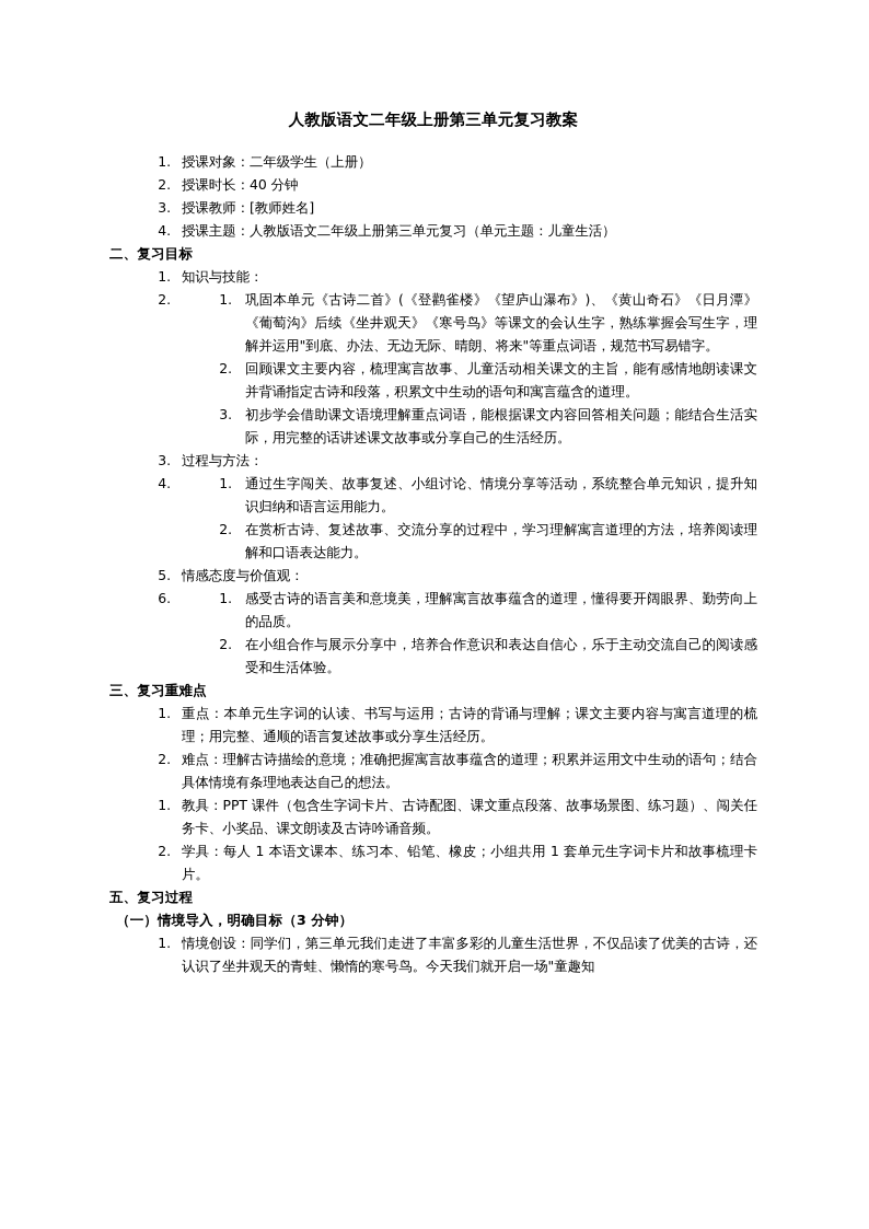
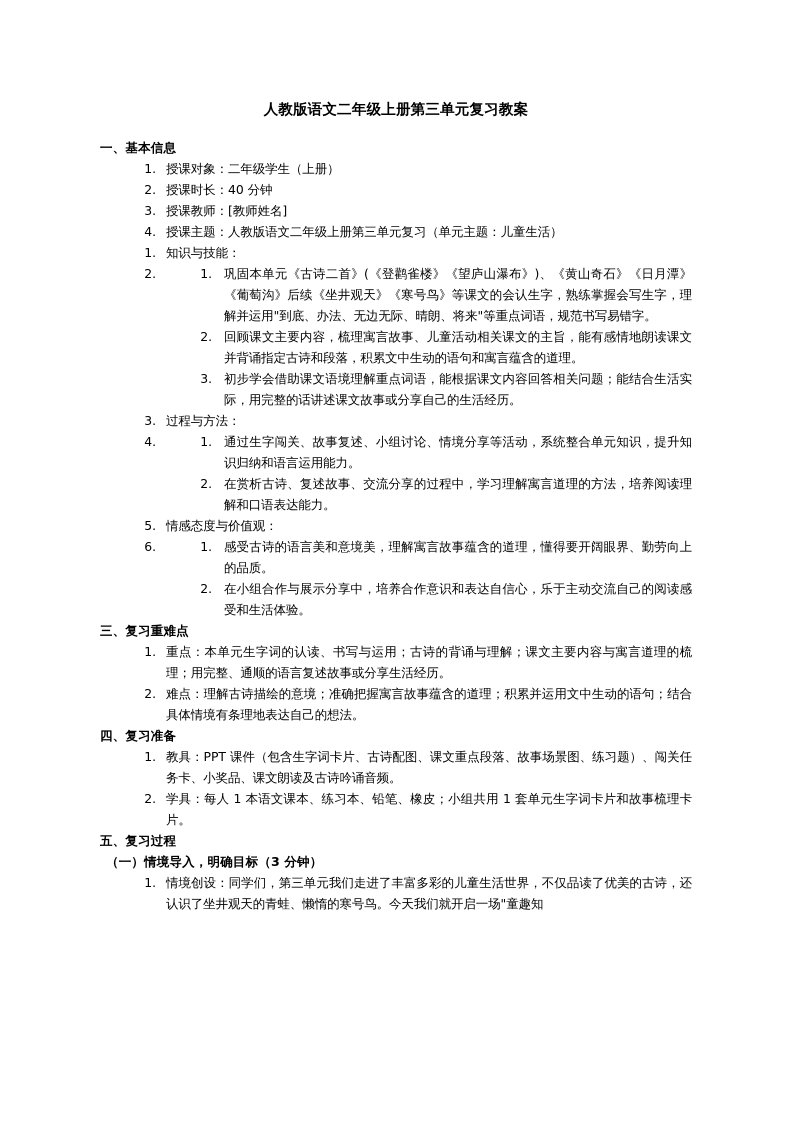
  人教版语文二年级上册第三单元复习教案
+ 一、基本信息
  授课对象：二年级学生（上册）
  授课时长：40 分钟
  授课教师：[教师姓名]
  授课主题：人教版语文二年级上册第三单元复习（单元主题：儿童生活）
- 二、复习目标
  知识与技能：
  巩固本单元《古诗二首》(《登鹳雀楼》《望庐山瀑布》)、《黄山奇石》《日月潭》《葡萄沟》后续《坐井观天》《寒号鸟》等课文的会认生字，熟练掌握会写生字，理解并运用"到底、办法、无边无际、晴朗、将来"等重点词语，规范书写易错字。
  回顾课文主要内容，梳理寓言故事、儿童活动相关课文的主旨，能有感情地朗读课文并背诵指定古诗和段落，积累文中生动的语句和寓言蕴含的道理。
  初步学会借助课文语境理解重点词语，能根据课文内容回答相关问题；能结合生活实际，用完整的话讲述课文故事或分享自己的生活经历。
  过程与方法：
  通过生字闯关、故事复述、小组讨论、情境分享等活动，系统整合单元知识，提升知识归纳和语言运用能力。
  在赏析古诗、复述故事、交流分享的过程中，学习理解寓言道理的方法，培养阅读理解和口语表达能力。
  情感态度与价值观：
  感受古诗的语言美和意境美，理解寓言故事蕴含的道理，懂得要开阔眼界、勤劳向上的品质。
  在小组合作与展示分享中，培养合作意识和表达自信心，乐于主动交流自己的阅读感受和生活体验。
  三、复习重难点
  重点：本单元生字词的认读、书写与运用；古诗的背诵与理解；课文主要内容与寓言道理的梳理；用完整、通顺的语言复述故事或分享生活经历。
  难点：理解古诗描绘的意境；准确把握寓言故事蕴含的道理；积累并运用文中生动的语句；结合具体情境有条理地表达自己的想法。
+ 四、复习准备
  教具：PPT 课件（包含生字词卡片、古诗配图、课文重点段落、故事场景图、练习题）、闯关任务卡、小奖品、课文朗读及古诗吟诵音频。
  学具：每人 1 本语文课本、练习本、铅笔、橡皮；小组共用 1 套单元生字词卡片和故事梳理卡片。
  五、复习过程
  （一）情境导入，明确目标（3 分钟）
  情境创设：同学们，第三单元我们走进了丰富多彩的儿童生活世界，不仅品读了优美的古诗，还认识了坐井观天的青蛙、懒惰的寒号鸟。今天我们就开启一场"童趣知
